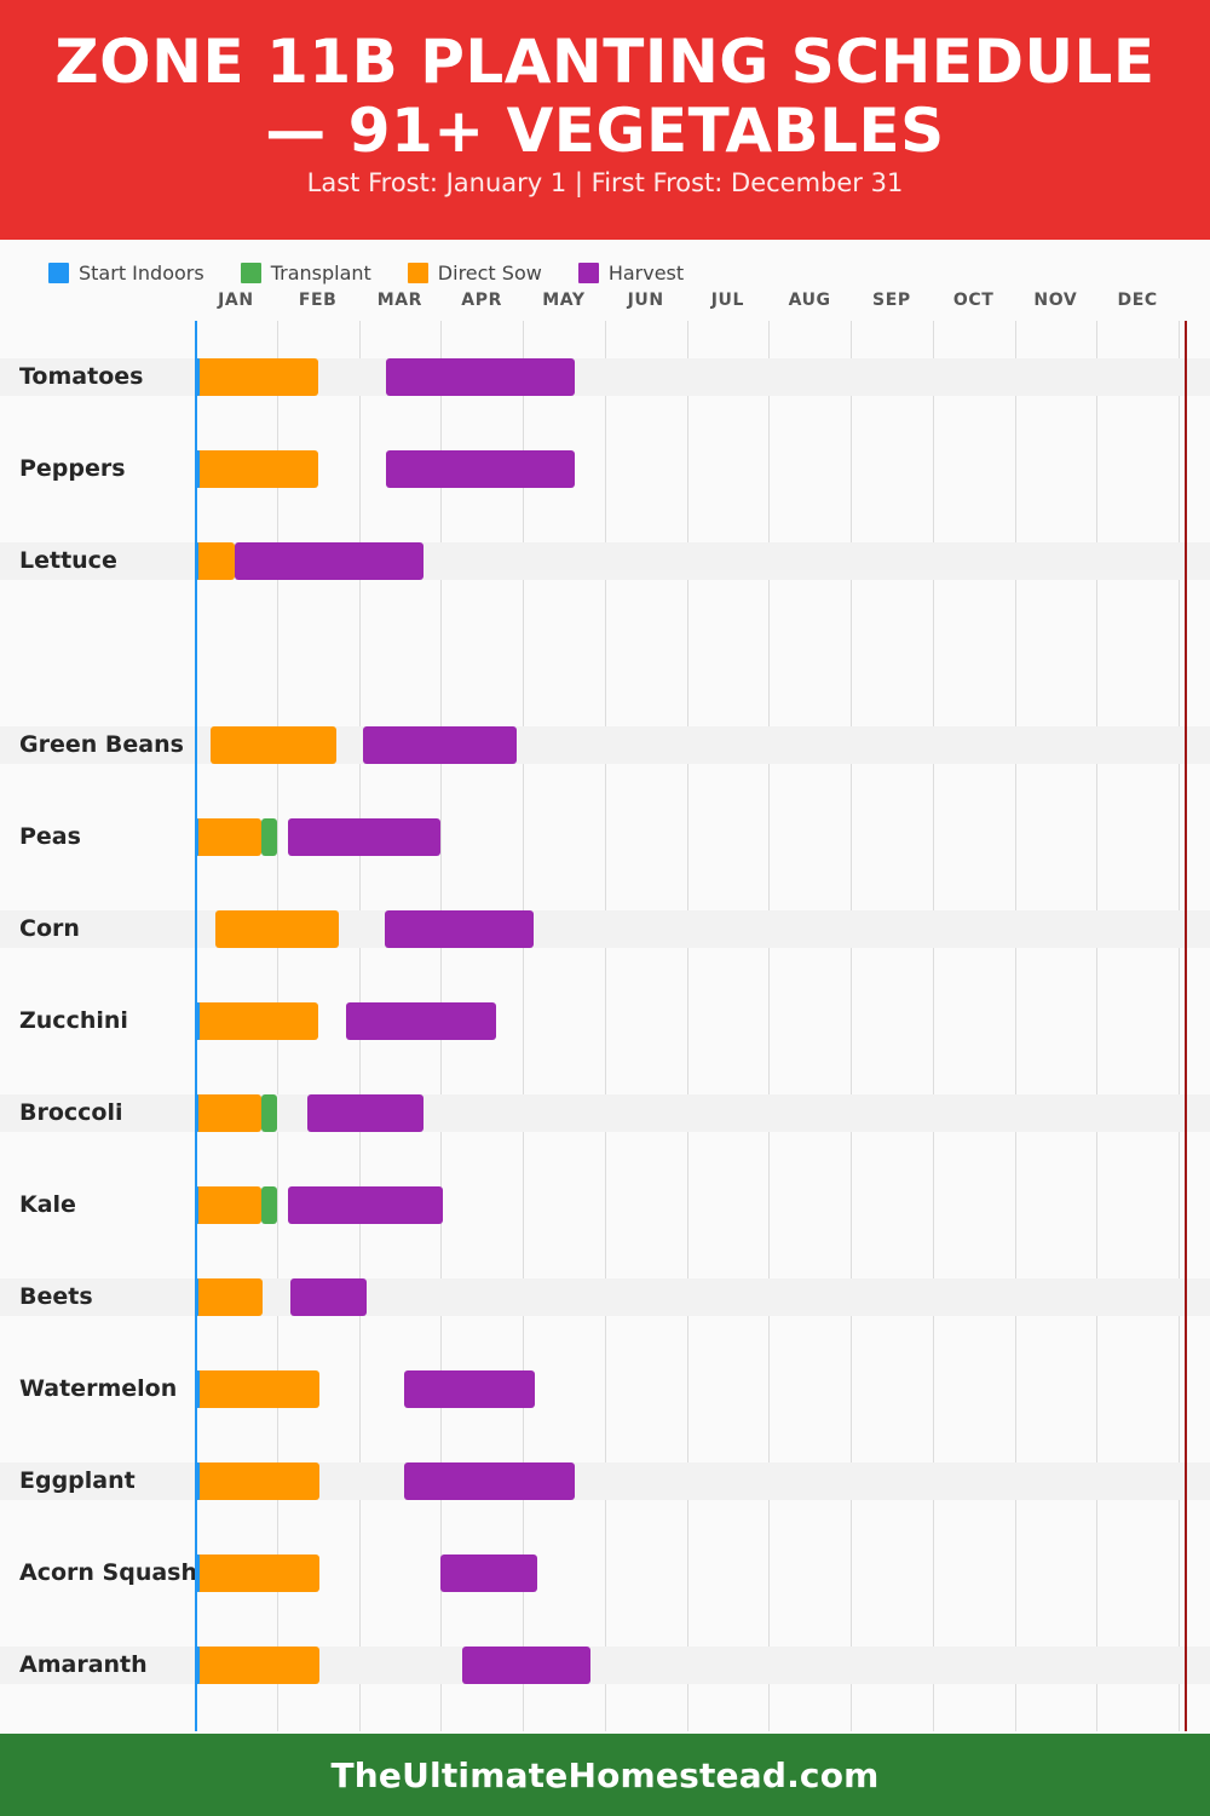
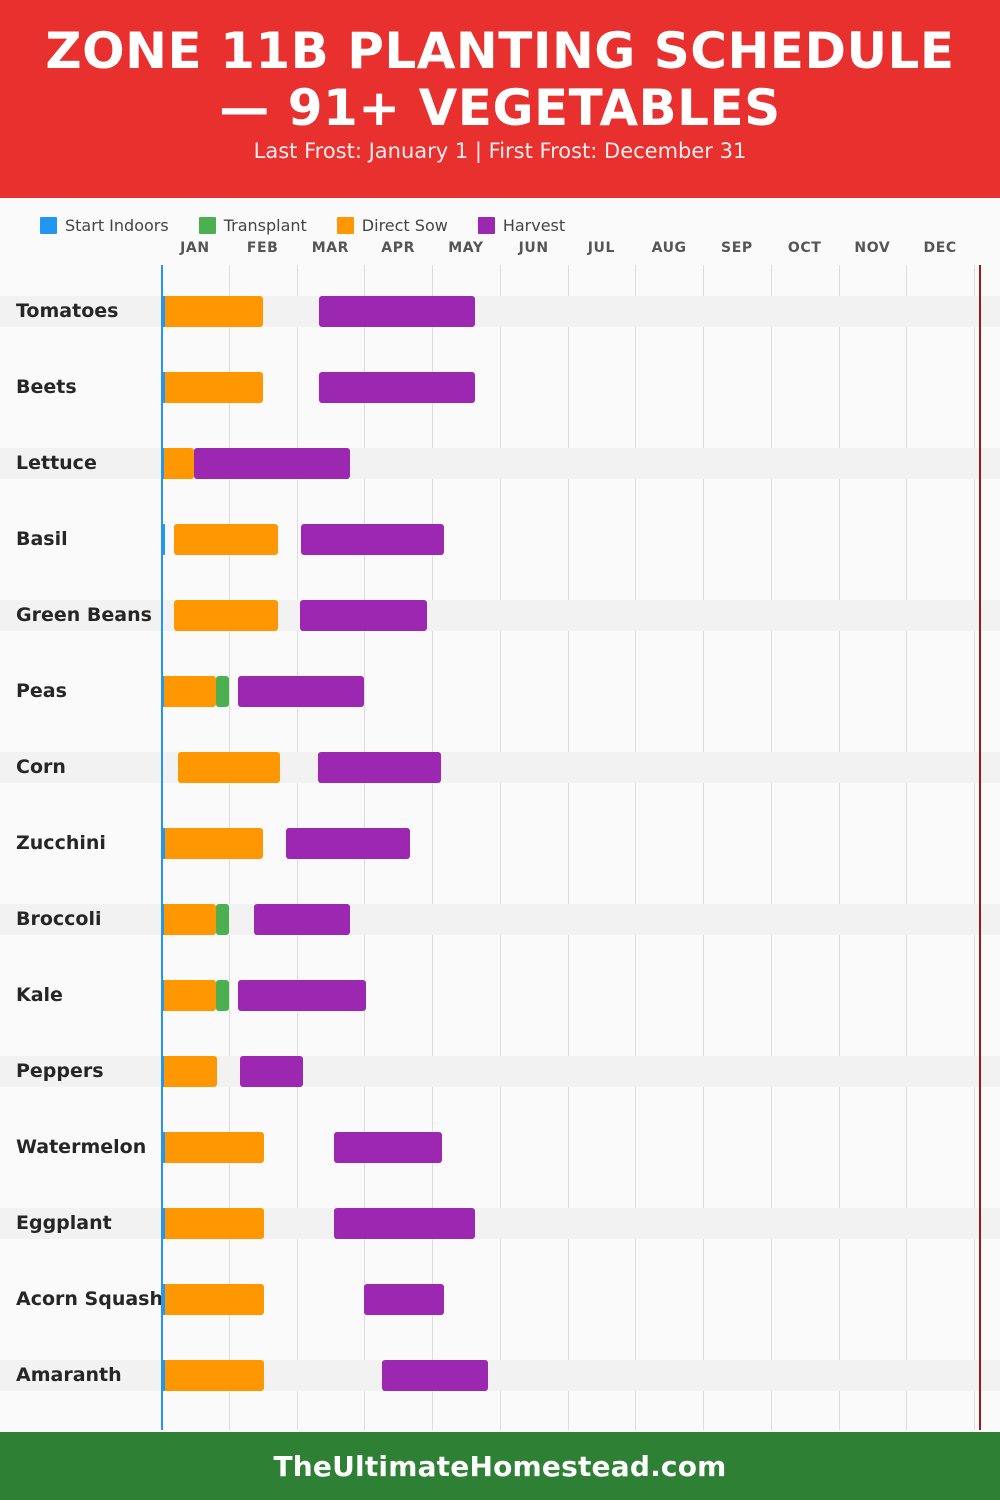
  ZONE 11B PLANTING SCHEDULE
  — 91+ VEGETABLES
  Last Frost: January 1 | First Frost: December 31
  Start Indoors
  Transplant
  Direct Sow
  Harvest
  JAN
  FEB
  MAR
  APR
  MAY
  JUN
  JUL
  AUG
  SEP
  OCT
  NOV
  DEC
  Tomatoes
- Peppers
+ Beets
  Lettuce
+ Basil
  Green Beans
  Peas
  Corn
  Zucchini
  Broccoli
  Kale
- Beets
+ Peppers
  Watermelon
  Eggplant
  Acorn Squash
  Amaranth
  TheUltimateHomestead.com
